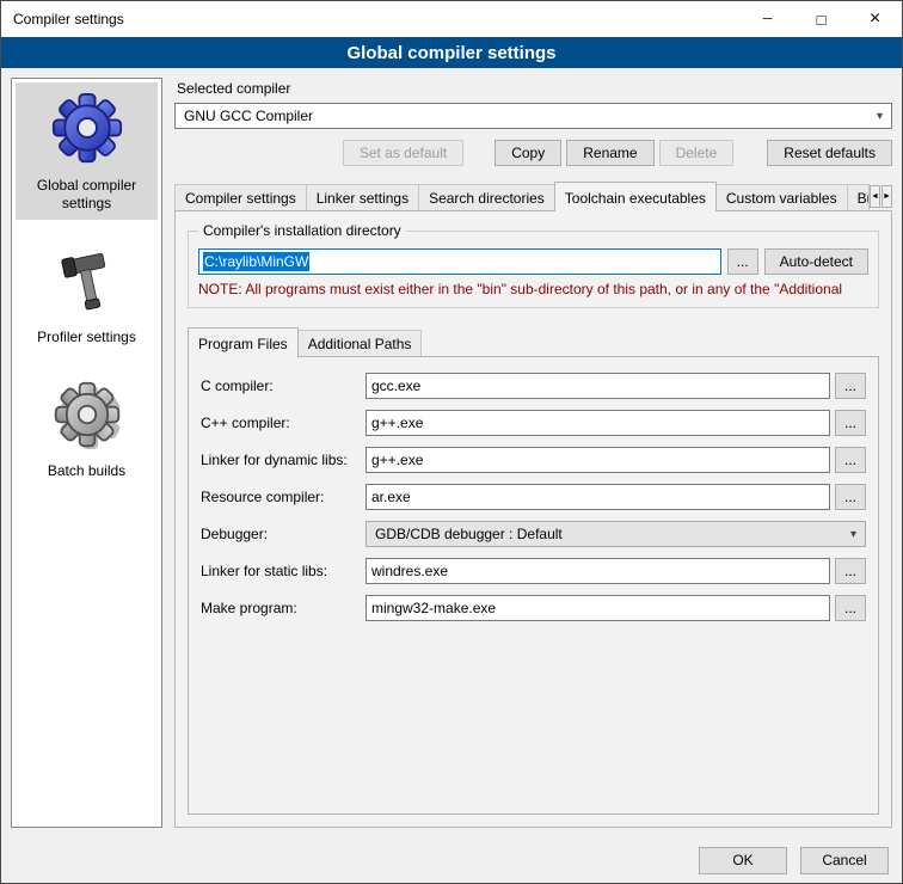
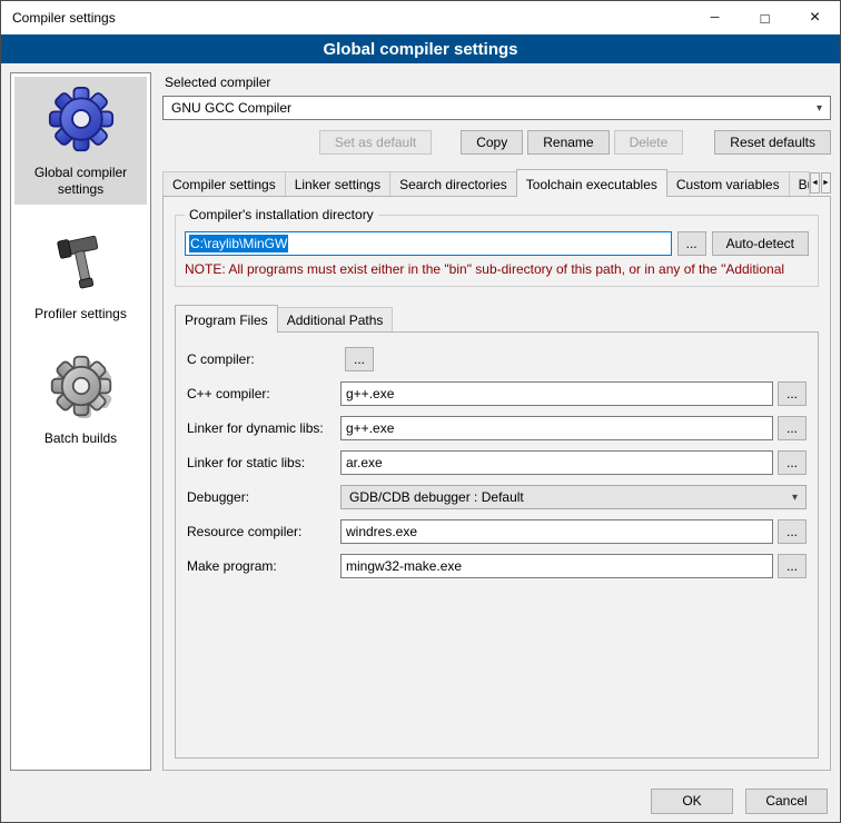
  Compiler settings
  ─
  □
  ×
  Global compiler settings
  Global compiler settings
  Profiler settings
  Batch builds
  Selected compiler
  GNU GCC Compiler
  ▾
  Set as default
  Copy
  Rename
  Delete
  Reset defaults
  Compiler settings
  Linker settings
  Search directories
  Toolchain executables
  Custom variables
  Compiler's installation directory
  C:\raylib\MinGW
  ...
  Auto-detect
  NOTE: All programs must exist either in the "bin" sub-directory of this path, or in any of the "Additional
  Program Files
  Additional Paths
  C compiler:
- gcc.exe
  ...
  C++ compiler:
  g++.exe
  ...
  Linker for dynamic libs:
  g++.exe
  ...
- Resource compiler:
+ Linker for static libs:
  ar.exe
  ...
  Debugger:
  GDB/CDB debugger : Default
  ▾
- Linker for static libs:
+ Resource compiler:
  windres.exe
  ...
  Make program:
  mingw32-make.exe
  ...
  OK
  Cancel
